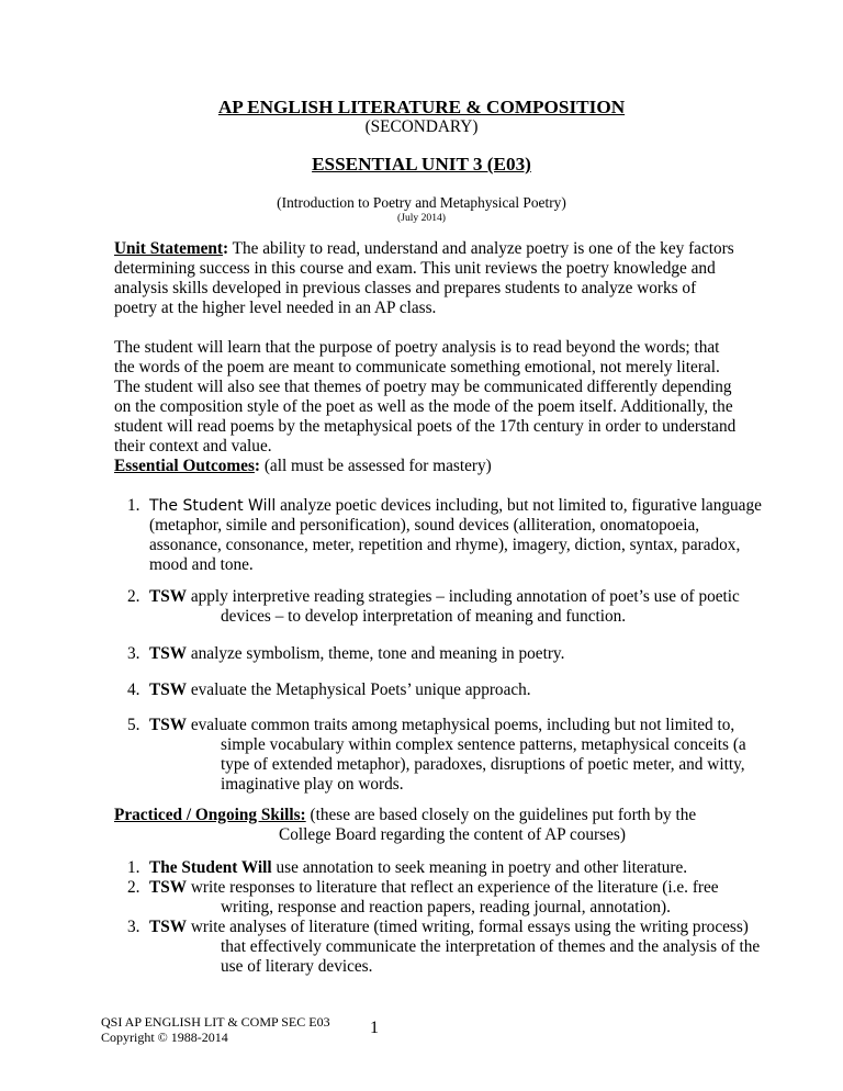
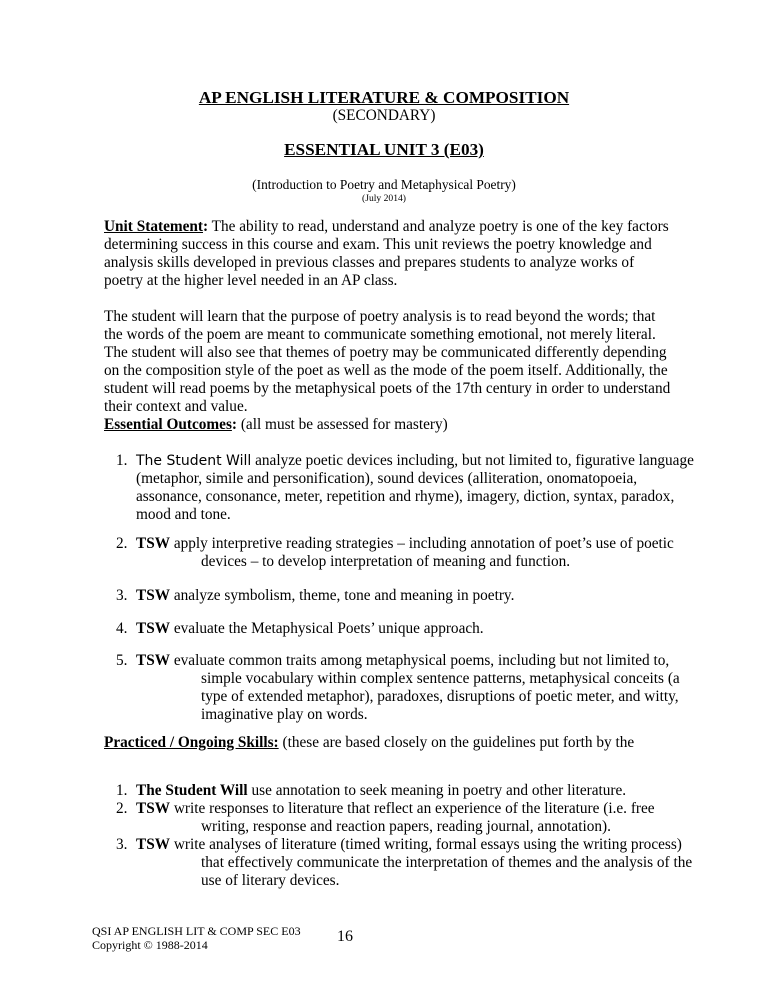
  AP ENGLISH LITERATURE & COMPOSITION
  (SECONDARY)
  ESSENTIAL UNIT 3 (E03)
  (Introduction to Poetry and Metaphysical Poetry)
  (July 2014)
  Unit Statement: The ability to read, understand and analyze poetry is one of the key factors determining success in this course and exam. This unit reviews the poetry knowledge and analysis skills developed in previous classes and prepares students to analyze works of poetry at the higher level needed in an AP class.
  The student will learn that the purpose of poetry analysis is to read beyond the words; that the words of the poem are meant to communicate something emotional, not merely literal. The student will also see that themes of poetry may be communicated differently depending on the composition style of the poet as well as the mode of the poem itself. Additionally, the student will read poems by the metaphysical poets of the 17th century in order to understand their context and value.
  Essential Outcomes: (all must be assessed for mastery)
  1.
  The Student Will analyze poetic devices including, but not limited to, figurative language (metaphor, simile and personification), sound devices (alliteration, onomatopoeia, assonance, consonance, meter, repetition and rhyme), imagery, diction, syntax, paradox, mood and tone.
  2.
  TSW apply interpretive reading strategies – including annotation of poet’s use of poetic devices – to develop interpretation of meaning and function.
  3.
  TSW analyze symbolism, theme, tone and meaning in poetry.
  4.
  TSW evaluate the Metaphysical Poets’ unique approach.
  5.
  TSW evaluate common traits among metaphysical poems, including but not limited to, simple vocabulary within complex sentence patterns, metaphysical conceits (a type of extended metaphor), paradoxes, disruptions of poetic meter, and witty, imaginative play on words.
  Practiced / Ongoing Skills: (these are based closely on the guidelines put forth by the
- College Board regarding the content of AP courses)
  1.
  The Student Will use annotation to seek meaning in poetry and other literature.
  2.
  TSW write responses to literature that reflect an experience of the literature (i.e. free writing, response and reaction papers, reading journal, annotation).
  3.
  TSW write analyses of literature (timed writing, formal essays using the writing process) that effectively communicate the interpretation of themes and the analysis of the use of literary devices.
  QSI AP ENGLISH LIT & COMP SEC E03
  Copyright © 1988-2014
- 1
+ 16
